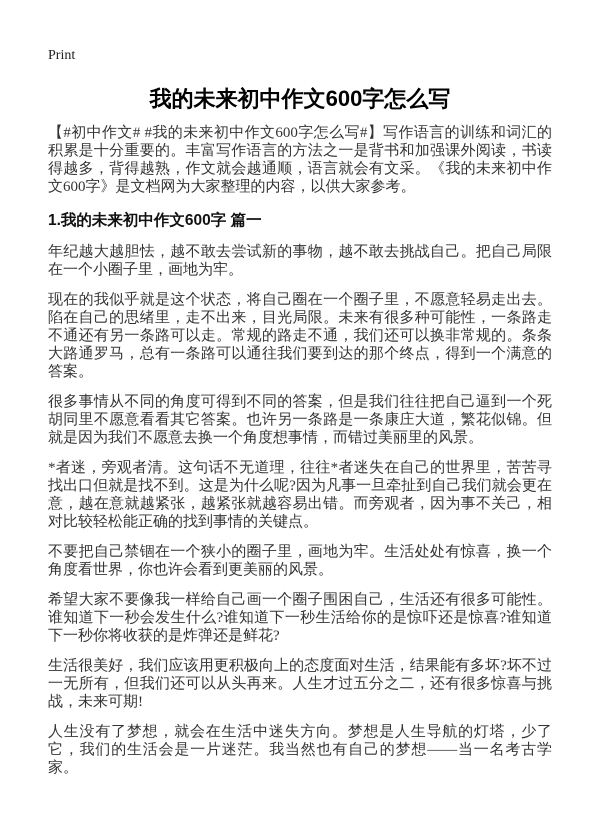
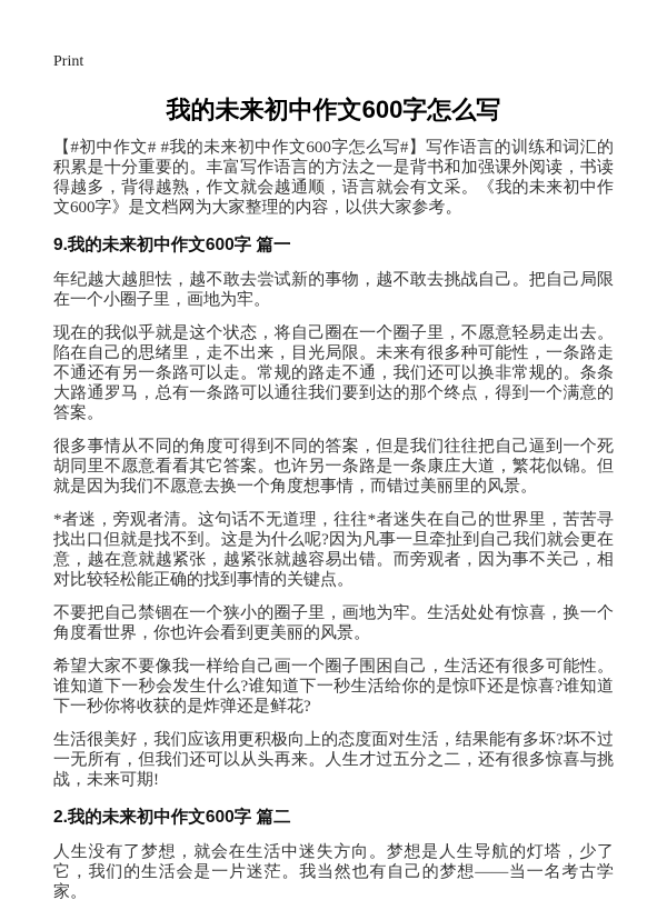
  Print
  我的未来初中作文600字怎么写
  【#初中作文# #我的未来初中作文600字怎么写#】写作语言的训练和词汇的积累是十分重要的。丰富写作语言的方法之一是背书和加强课外阅读，书读得越多，背得越熟，作文就会越通顺，语言就会有文采。《我的未来初中作文600字》是文档网为大家整理的内容，以供大家参考。
- 1.我的未来初中作文600字 篇一
+ 9.我的未来初中作文600字 篇一
  年纪越大越胆怯，越不敢去尝试新的事物，越不敢去挑战自己。把自己局限在一个小圈子里，画地为牢。
  现在的我似乎就是这个状态，将自己圈在一个圈子里，不愿意轻易走出去。陷在自己的思绪里，走不出来，目光局限。未来有很多种可能性，一条路走不通还有另一条路可以走。常规的路走不通，我们还可以换非常规的。条条大路通罗马，总有一条路可以通往我们要到达的那个终点，得到一个满意的答案。
  很多事情从不同的角度可得到不同的答案，但是我们往往把自己逼到一个死胡同里不愿意看看其它答案。也许另一条路是一条康庄大道，繁花似锦。但就是因为我们不愿意去换一个角度想事情，而错过美丽里的风景。
  *者迷，旁观者清。这句话不无道理，往往*者迷失在自己的世界里，苦苦寻找出口但就是找不到。这是为什么呢?因为凡事一旦牵扯到自己我们就会更在意，越在意就越紧张，越紧张就越容易出错。而旁观者，因为事不关己，相对比较轻松能正确的找到事情的关键点。
  不要把自己禁锢在一个狭小的圈子里，画地为牢。生活处处有惊喜，换一个角度看世界，你也许会看到更美丽的风景。
  希望大家不要像我一样给自己画一个圈子围困自己，生活还有很多可能性。谁知道下一秒会发生什么?谁知道下一秒生活给你的是惊吓还是惊喜?谁知道下一秒你将收获的是炸弹还是鲜花?
  生活很美好，我们应该用更积极向上的态度面对生活，结果能有多坏?坏不过一无所有，但我们还可以从头再来。人生才过五分之二，还有很多惊喜与挑战，未来可期!
+ 2.我的未来初中作文600字 篇二
  人生没有了梦想，就会在生活中迷失方向。梦想是人生导航的灯塔，少了它，我们的生活会是一片迷茫。我当然也有自己的梦想——当一名考古学家。
